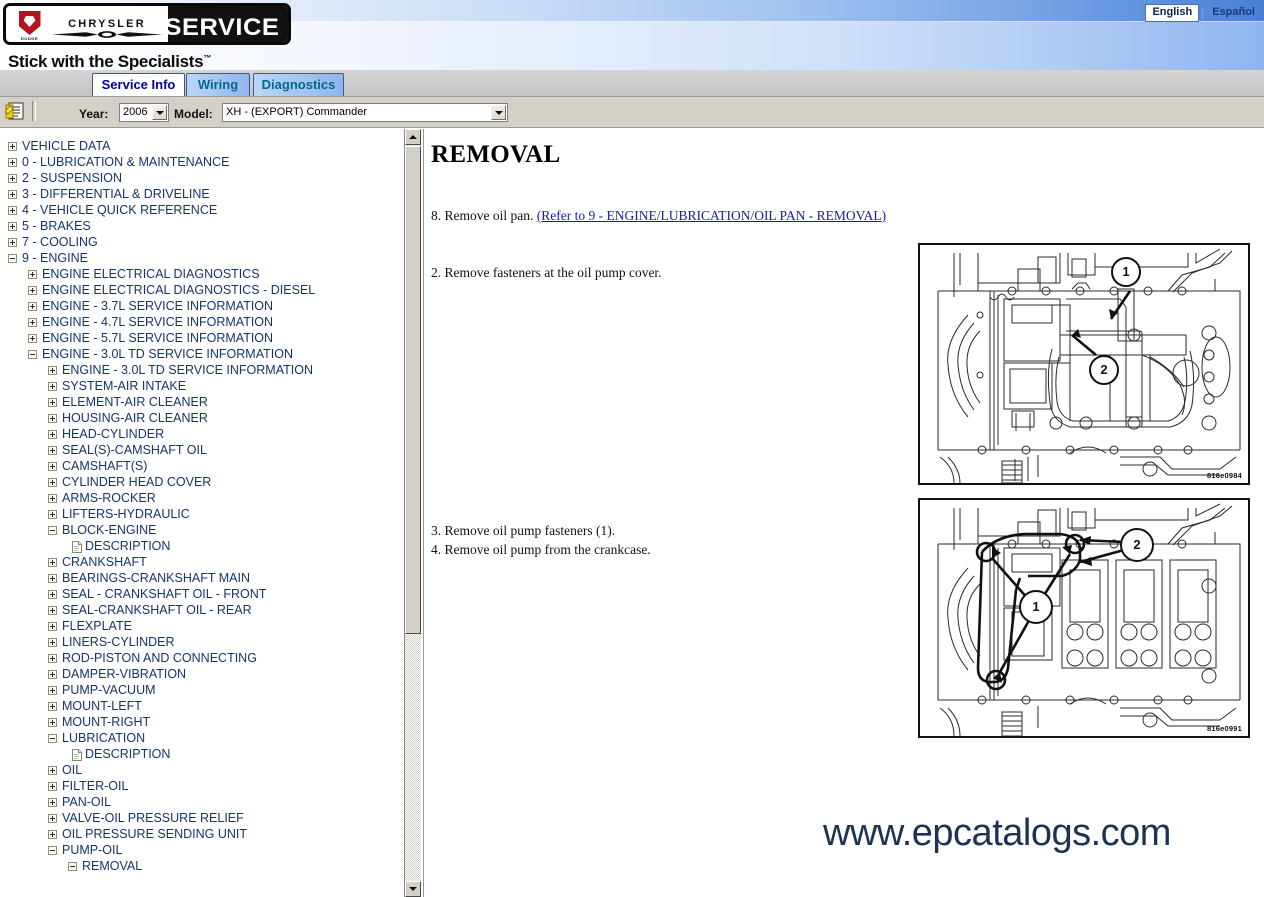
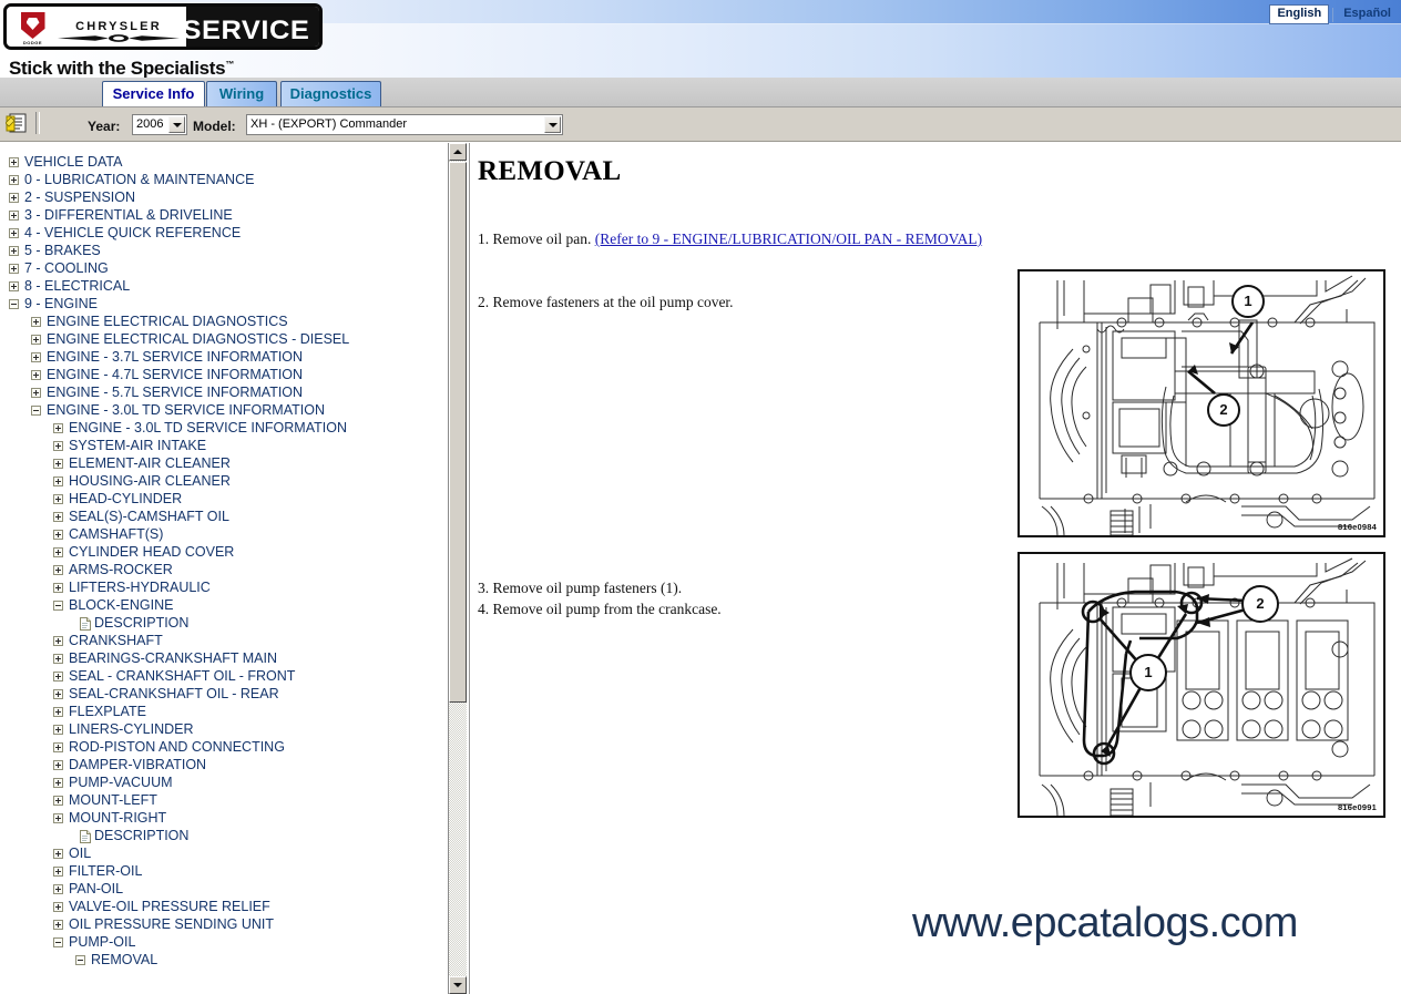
  CHRYSLER
  Jeep
  SERVICE
  Stick with the Specialists™
  English
  Español
  Service Info
  Wiring
  Diagnostics
  Year:
  2006
  Model:
  XH - (EXPORT) Commander
  VEHICLE DATA
  0 - LUBRICATION & MAINTENANCE
  2 - SUSPENSION
  3 - DIFFERENTIAL & DRIVELINE
  4 - VEHICLE QUICK REFERENCE
  5 - BRAKES
  7 - COOLING
+ 8 - ELECTRICAL
  9 - ENGINE
  ENGINE ELECTRICAL DIAGNOSTICS
  ENGINE ELECTRICAL DIAGNOSTICS - DIESEL
  ENGINE - 3.7L SERVICE INFORMATION
  ENGINE - 4.7L SERVICE INFORMATION
  ENGINE - 5.7L SERVICE INFORMATION
  ENGINE - 3.0L TD SERVICE INFORMATION
  ENGINE - 3.0L TD SERVICE INFORMATION
  SYSTEM-AIR INTAKE
  ELEMENT-AIR CLEANER
  HOUSING-AIR CLEANER
  HEAD-CYLINDER
  SEAL(S)-CAMSHAFT OIL
  CAMSHAFT(S)
  CYLINDER HEAD COVER
  ARMS-ROCKER
  LIFTERS-HYDRAULIC
  BLOCK-ENGINE
  DESCRIPTION
  CRANKSHAFT
  BEARINGS-CRANKSHAFT MAIN
  SEAL - CRANKSHAFT OIL - FRONT
  SEAL-CRANKSHAFT OIL - REAR
  FLEXPLATE
  LINERS-CYLINDER
  ROD-PISTON AND CONNECTING
  DAMPER-VIBRATION
  PUMP-VACUUM
  MOUNT-LEFT
  MOUNT-RIGHT
- LUBRICATION
  DESCRIPTION
  OIL
  FILTER-OIL
  PAN-OIL
  VALVE-OIL PRESSURE RELIEF
  OIL PRESSURE SENDING UNIT
  PUMP-OIL
  REMOVAL
  REMOVAL
- 8. Remove oil pan. (Refer to 9 - ENGINE/LUBRICATION/OIL PAN - REMOVAL)
+ 1. Remove oil pan. (Refer to 9 - ENGINE/LUBRICATION/OIL PAN - REMOVAL)
  2. Remove fasteners at the oil pump cover.
  3. Remove oil pump fasteners (1).
  4. Remove oil pump from the crankcase.
  1
  2
  816e0984
  1
  2
  816e0991
  www.epcatalogs.com
